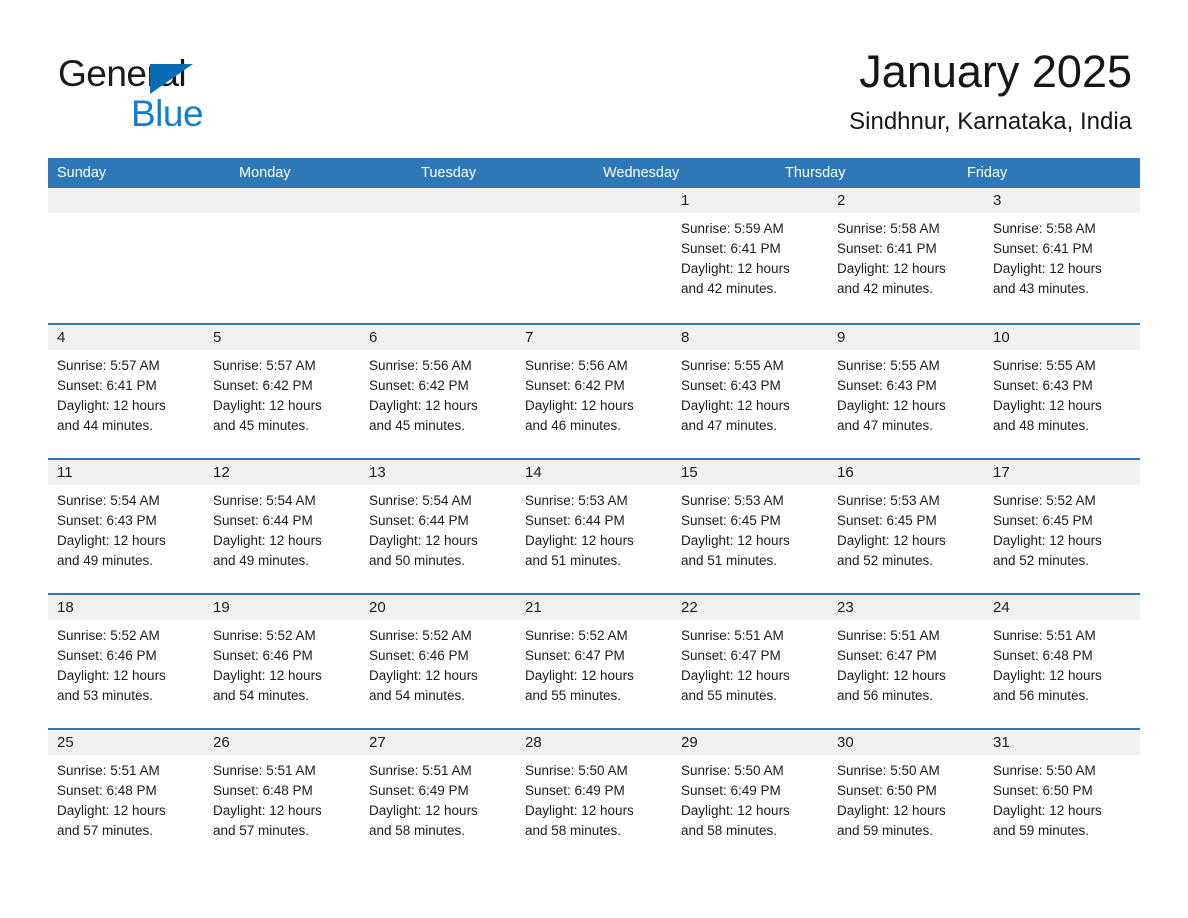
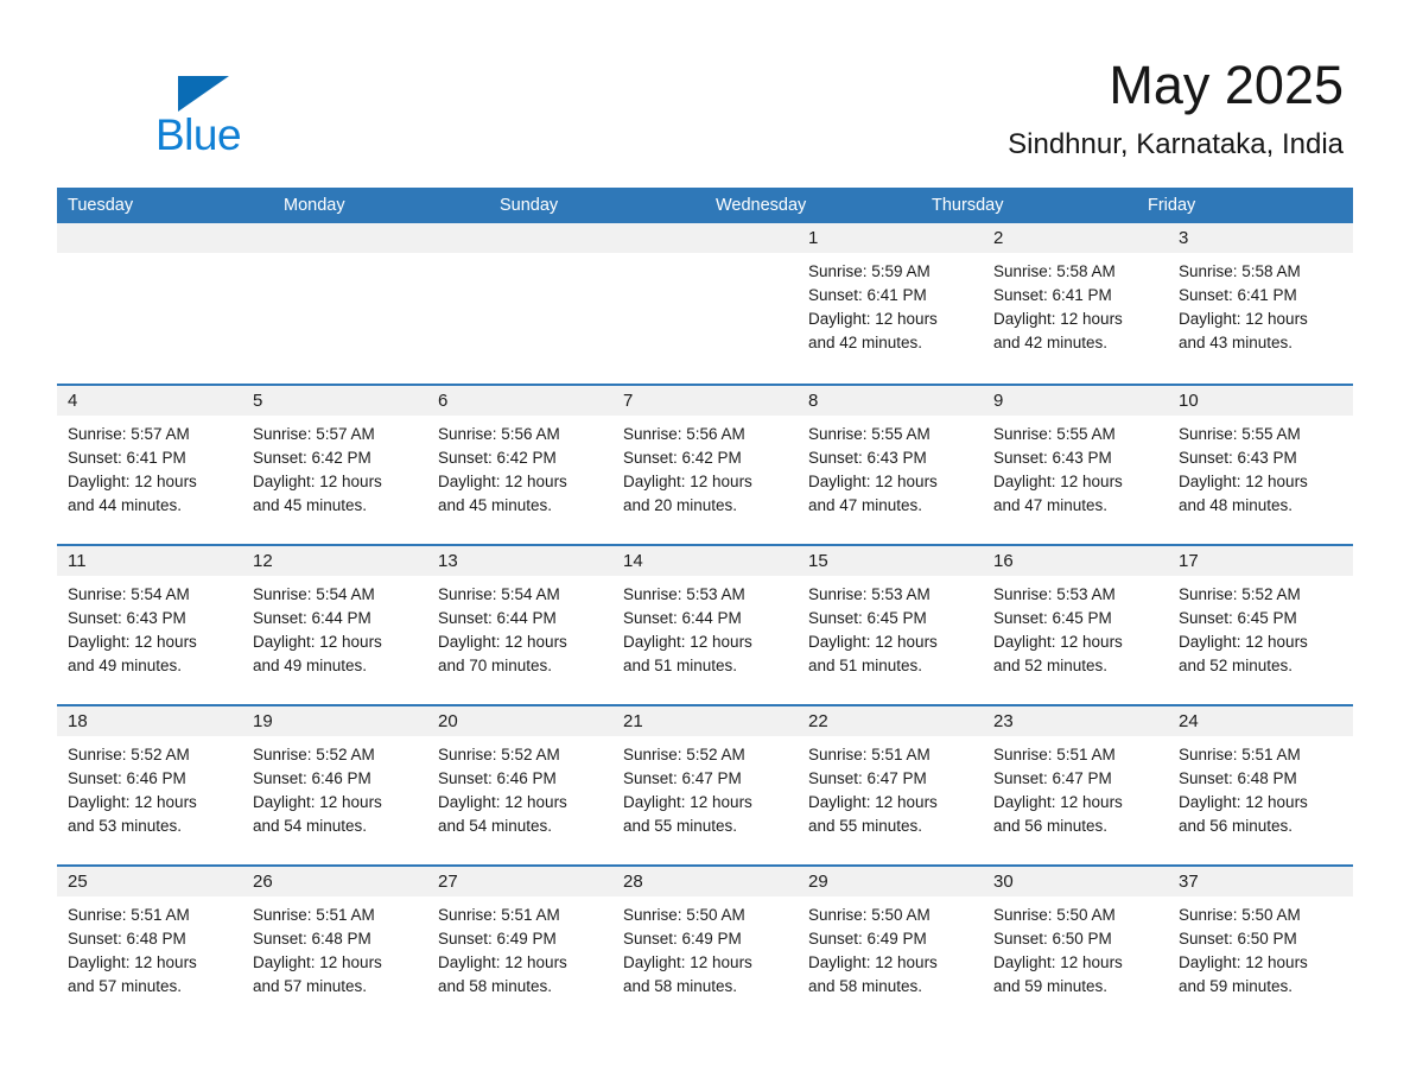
- General
  Blue
- January 2025
+ May 2025
  Sindhnur, Karnataka, India
- Sunday
+ Tuesday
  Monday
- Tuesday
+ Sunday
  Wednesday
  Thursday
  Friday
  1
  Sunrise: 5:59 AM
  Sunset: 6:41 PM
  Daylight: 12 hours
  and 42 minutes.
  2
  Sunrise: 5:58 AM
  Sunset: 6:41 PM
  Daylight: 12 hours
  and 42 minutes.
  3
  Sunrise: 5:58 AM
  Sunset: 6:41 PM
  Daylight: 12 hours
  and 43 minutes.
  4
  Sunrise: 5:57 AM
  Sunset: 6:41 PM
  Daylight: 12 hours
  and 44 minutes.
  5
  Sunrise: 5:57 AM
  Sunset: 6:42 PM
  Daylight: 12 hours
  and 45 minutes.
  6
  Sunrise: 5:56 AM
  Sunset: 6:42 PM
  Daylight: 12 hours
  and 45 minutes.
  7
  Sunrise: 5:56 AM
  Sunset: 6:42 PM
  Daylight: 12 hours
- and 46 minutes.
+ and 20 minutes.
  8
  Sunrise: 5:55 AM
  Sunset: 6:43 PM
  Daylight: 12 hours
  and 47 minutes.
  9
  Sunrise: 5:55 AM
  Sunset: 6:43 PM
  Daylight: 12 hours
  and 47 minutes.
  10
  Sunrise: 5:55 AM
  Sunset: 6:43 PM
  Daylight: 12 hours
  and 48 minutes.
  11
  Sunrise: 5:54 AM
  Sunset: 6:43 PM
  Daylight: 12 hours
  and 49 minutes.
  12
  Sunrise: 5:54 AM
  Sunset: 6:44 PM
  Daylight: 12 hours
  and 49 minutes.
  13
  Sunrise: 5:54 AM
  Sunset: 6:44 PM
  Daylight: 12 hours
- and 50 minutes.
+ and 70 minutes.
  14
  Sunrise: 5:53 AM
  Sunset: 6:44 PM
  Daylight: 12 hours
  and 51 minutes.
  15
  Sunrise: 5:53 AM
  Sunset: 6:45 PM
  Daylight: 12 hours
  and 51 minutes.
  16
  Sunrise: 5:53 AM
  Sunset: 6:45 PM
  Daylight: 12 hours
  and 52 minutes.
  17
  Sunrise: 5:52 AM
  Sunset: 6:45 PM
  Daylight: 12 hours
  and 52 minutes.
  18
  Sunrise: 5:52 AM
  Sunset: 6:46 PM
  Daylight: 12 hours
  and 53 minutes.
  19
  Sunrise: 5:52 AM
  Sunset: 6:46 PM
  Daylight: 12 hours
  and 54 minutes.
  20
  Sunrise: 5:52 AM
  Sunset: 6:46 PM
  Daylight: 12 hours
  and 54 minutes.
  21
  Sunrise: 5:52 AM
  Sunset: 6:47 PM
  Daylight: 12 hours
  and 55 minutes.
  22
  Sunrise: 5:51 AM
  Sunset: 6:47 PM
  Daylight: 12 hours
  and 55 minutes.
  23
  Sunrise: 5:51 AM
  Sunset: 6:47 PM
  Daylight: 12 hours
  and 56 minutes.
  24
  Sunrise: 5:51 AM
  Sunset: 6:48 PM
  Daylight: 12 hours
  and 56 minutes.
  25
  Sunrise: 5:51 AM
  Sunset: 6:48 PM
  Daylight: 12 hours
  and 57 minutes.
  26
  Sunrise: 5:51 AM
  Sunset: 6:48 PM
  Daylight: 12 hours
  and 57 minutes.
  27
  Sunrise: 5:51 AM
  Sunset: 6:49 PM
  Daylight: 12 hours
  and 58 minutes.
  28
  Sunrise: 5:50 AM
  Sunset: 6:49 PM
  Daylight: 12 hours
  and 58 minutes.
  29
  Sunrise: 5:50 AM
  Sunset: 6:49 PM
  Daylight: 12 hours
  and 58 minutes.
  30
  Sunrise: 5:50 AM
  Sunset: 6:50 PM
  Daylight: 12 hours
  and 59 minutes.
- 31
+ 37
  Sunrise: 5:50 AM
  Sunset: 6:50 PM
  Daylight: 12 hours
  and 59 minutes.
